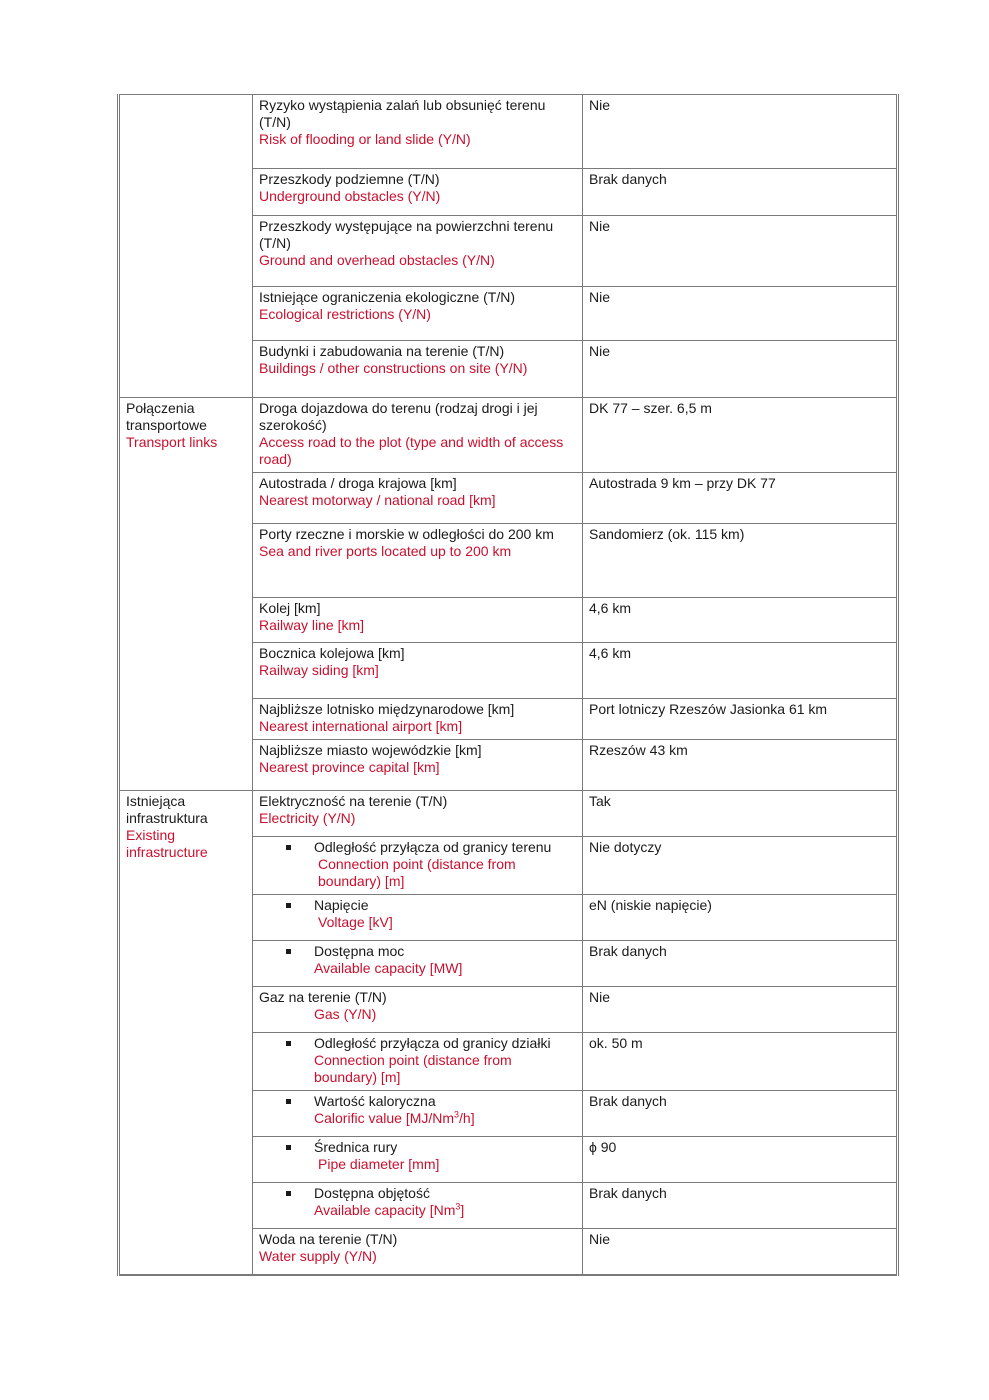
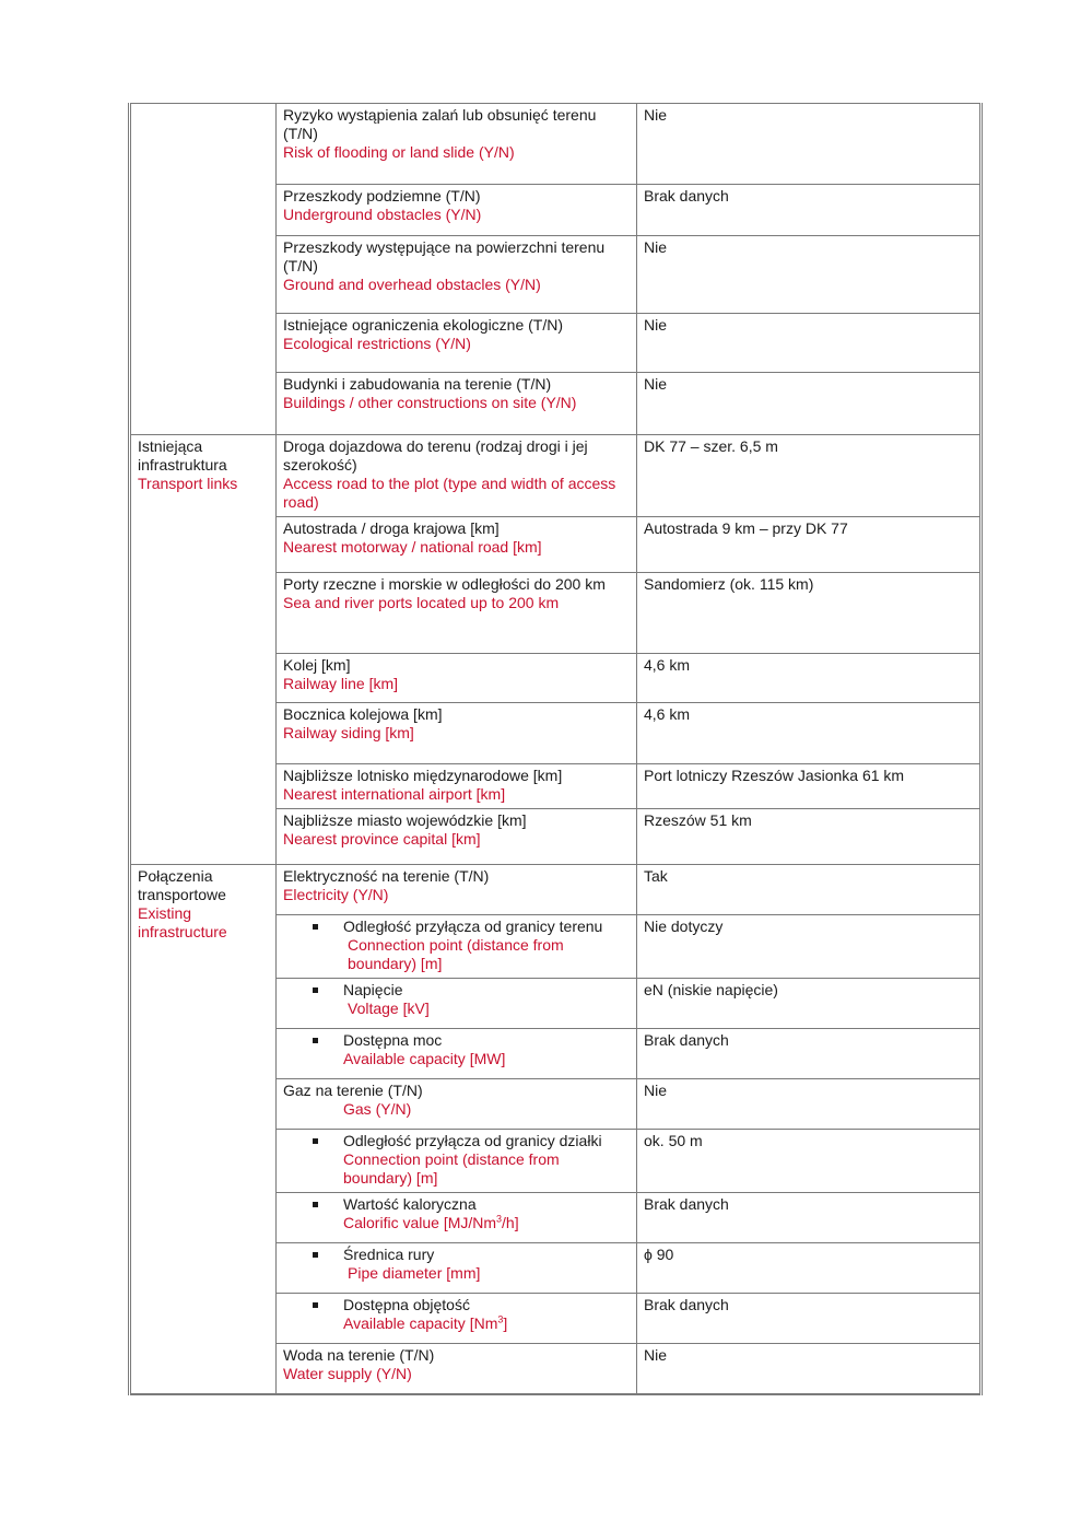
  	Ryzyko wystąpienia zalań lub obsunięć terenu (T/N) Risk of flooding or land slide (Y/N)	Nie
  Przeszkody podziemne (T/N) Underground obstacles (Y/N)	Brak danych
  Przeszkody występujące na powierzchni terenu (T/N) Ground and overhead obstacles (Y/N)	Nie
  Istniejące ograniczenia ekologiczne (T/N) Ecological restrictions (Y/N)	Nie
  Budynki i zabudowania na terenie (T/N) Buildings / other constructions on site (Y/N)	Nie
- Połączenia transportowe Transport links	Droga dojazdowa do terenu (rodzaj drogi i jej szerokość) Access road to the plot (type and width of access road)	DK 77 – szer. 6,5 m
+ Istniejąca infrastruktura Transport links	Droga dojazdowa do terenu (rodzaj drogi i jej szerokość) Access road to the plot (type and width of access road)	DK 77 – szer. 6,5 m
  Autostrada / droga krajowa [km] Nearest motorway / national road [km]	Autostrada 9 km – przy DK 77
  Porty rzeczne i morskie w odległości do 200 km Sea and river ports located up to 200 km	Sandomierz (ok. 115 km)
  Kolej [km] Railway line [km]	4,6 km
  Bocznica kolejowa [km] Railway siding [km]	4,6 km
  Najbliższe lotnisko międzynarodowe [km] Nearest international airport [km]	Port lotniczy Rzeszów Jasionka 61 km
- Najbliższe miasto wojewódzkie [km] Nearest province capital [km]	Rzeszów 43 km
+ Najbliższe miasto wojewódzkie [km] Nearest province capital [km]	Rzeszów 51 km
- Istniejąca infrastruktura Existing infrastructure	Elektryczność na terenie (T/N) Electricity (Y/N)	Tak
+ Połączenia transportowe Existing infrastructure	Elektryczność na terenie (T/N) Electricity (Y/N)	Tak
  Odległość przyłącza od granicy terenu Connection point (distance from boundary) [m]	Nie dotyczy
  Napięcie Voltage [kV]	eN (niskie napięcie)
  Dostępna moc Available capacity [MW]	Brak danych
  Gaz na terenie (T/N) Gas (Y/N)	Nie
  Odległość przyłącza od granicy działki Connection point (distance from boundary) [m]	ok. 50 m
  Wartość kaloryczna Calorific value [MJ/Nm3/h]	Brak danych
  Średnica rury Pipe diameter [mm]	ϕ 90
  Dostępna objętość Available capacity [Nm3]	Brak danych
  Woda na terenie (T/N) Water supply (Y/N)	Nie
